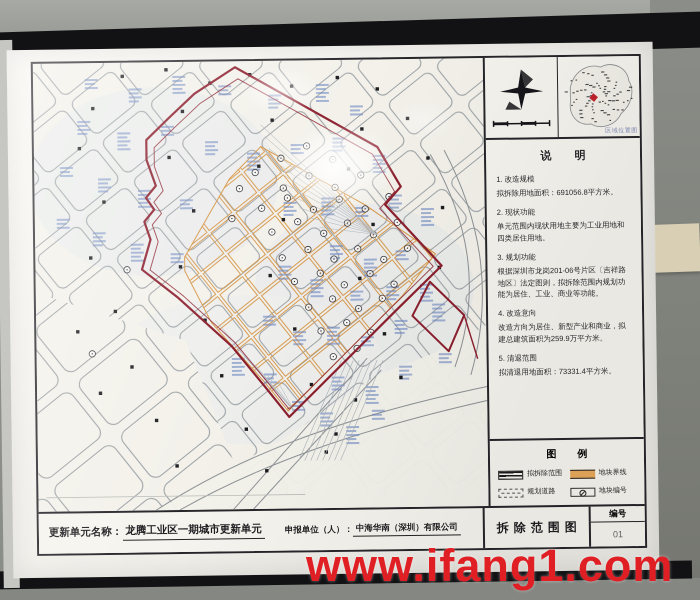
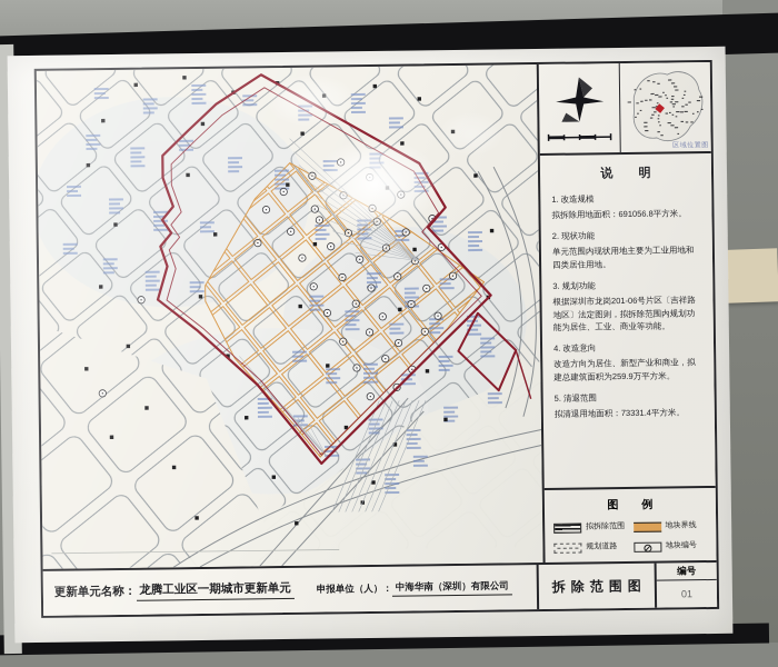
- www.ifang1.com
